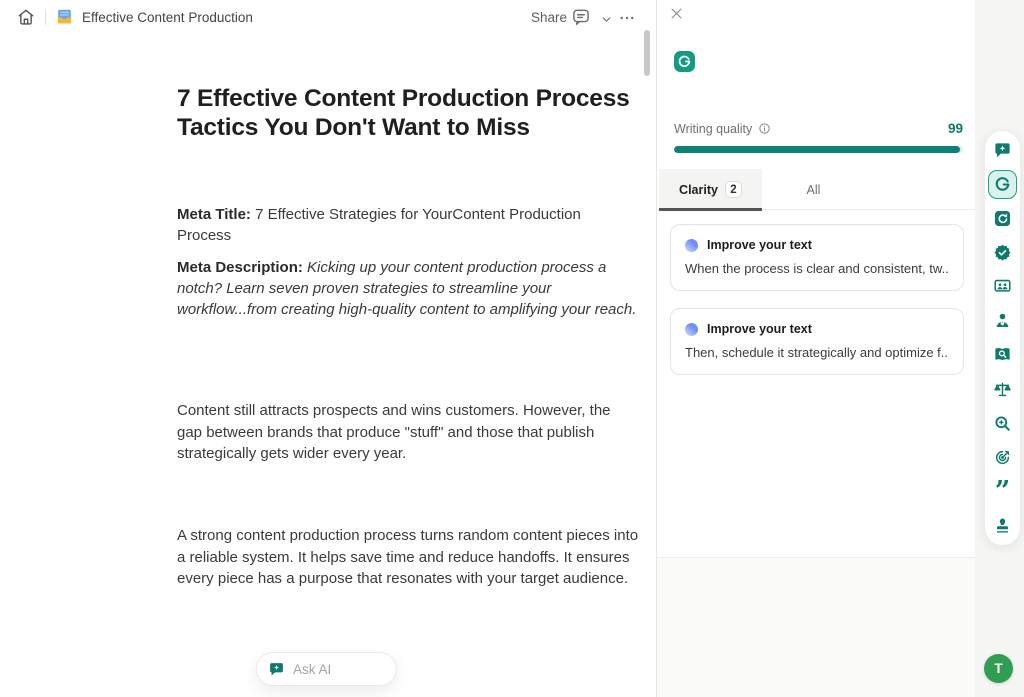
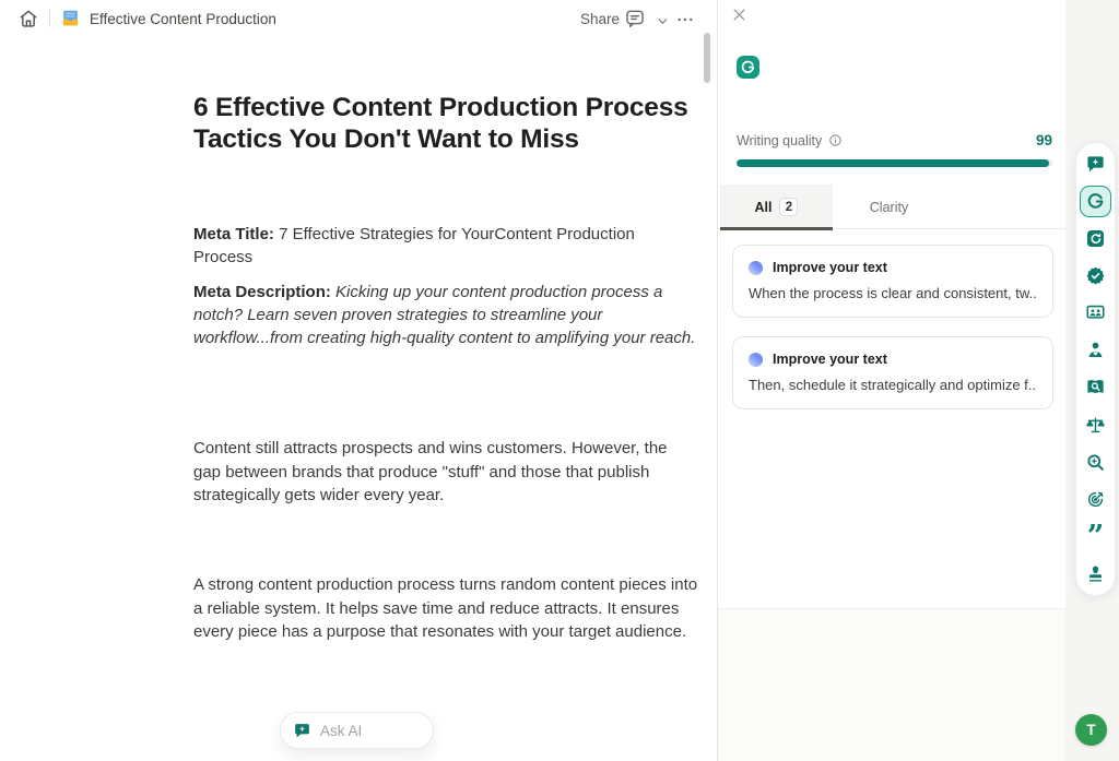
  Effective Content Production
  Share
- 7 Effective Content Production Process Tactics You Don't Want to Miss
+ 6 Effective Content Production Process Tactics You Don't Want to Miss
  Meta Title: 7 Effective Strategies for YourContent Production Process
  Meta Description: Kicking up your content production process a notch? Learn seven proven strategies to streamline your workflow...from creating high-quality content to amplifying your reach.
  Content still attracts prospects and wins customers. However, the gap between brands that produce "stuff" and those that publish strategically gets wider every year.
- A strong content production process turns random content pieces into a reliable system. It helps save time and reduce handoffs. It ensures every piece has a purpose that resonates with your target audience.
+ A strong content production process turns random content pieces into a reliable system. It helps save time and reduce attracts. It ensures every piece has a purpose that resonates with your target audience.
  Ask AI
  Writing quality
  99
- Clarity
+ All
  2
- All
+ Clarity
  Improve your text
  When the process is clear and consistent, tw..
  Improve your text
  Then, schedule it strategically and optimize f..
  ”
  T
